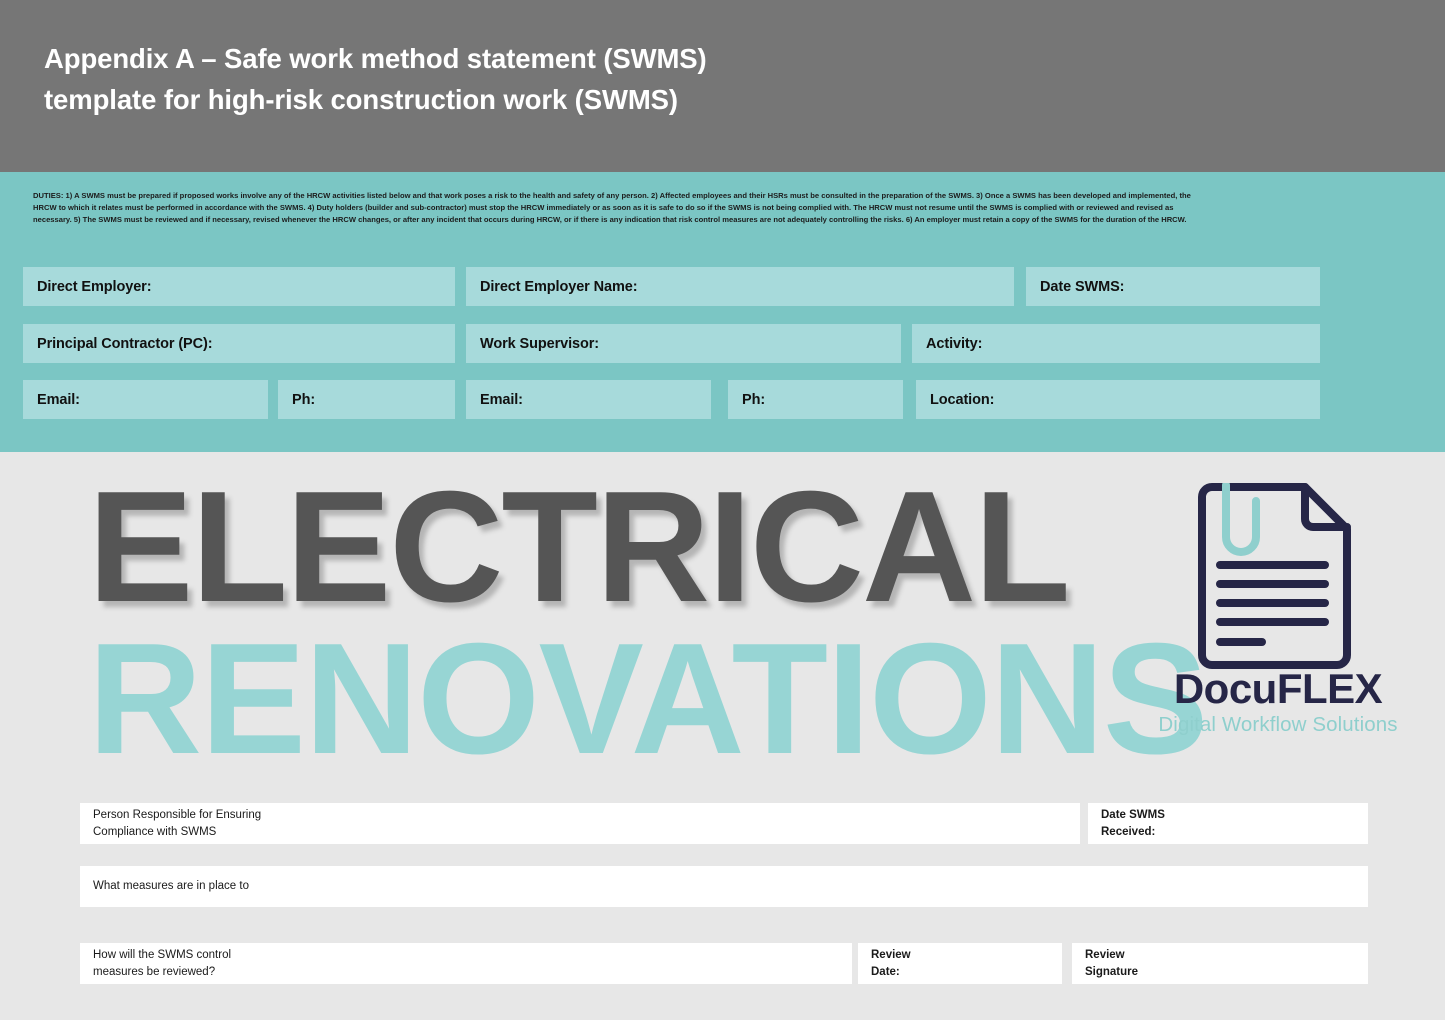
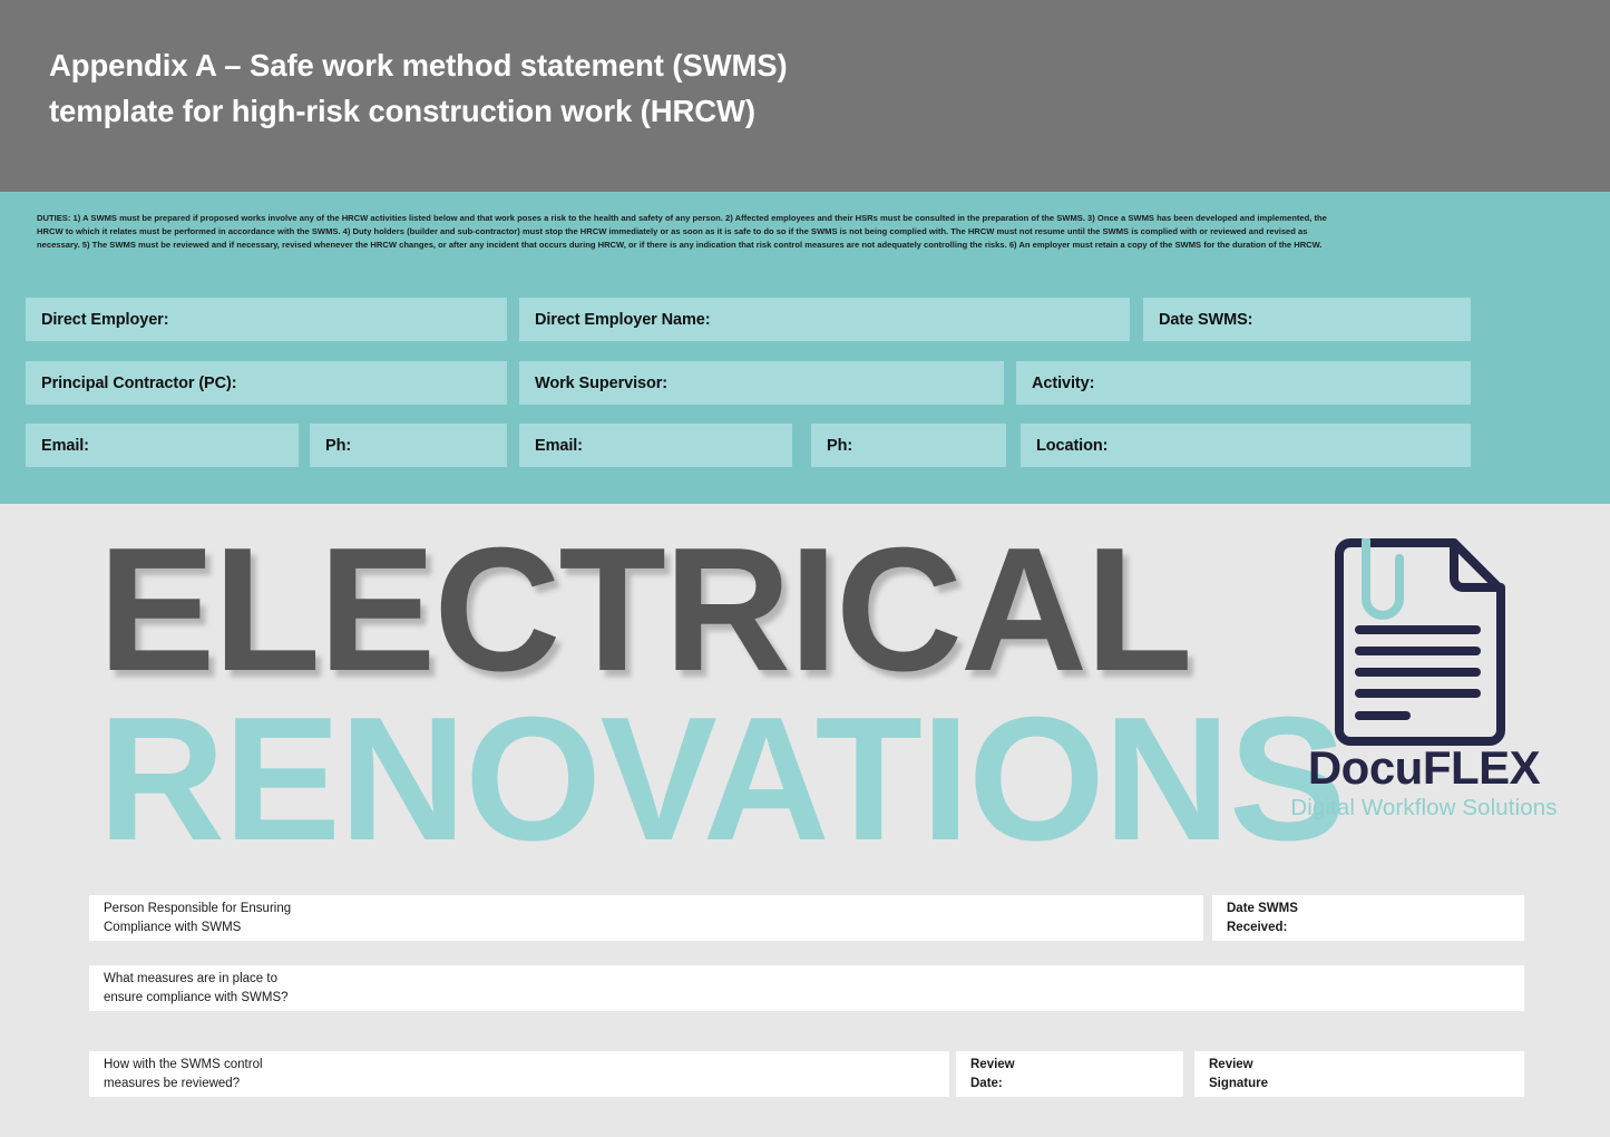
  Appendix A – Safe work method statement (SWMS)
- template for high-risk construction work (SWMS)
+ template for high-risk construction work (HRCW)
  DUTIES: 1) A SWMS must be prepared if proposed works involve any of the HRCW activities listed below and that work poses a risk to the health and safety of any person. 2) Affected employees and their HSRs must be consulted in the preparation of the SWMS. 3) Once a SWMS has been developed and implemented, the HRCW to which it relates must be performed in accordance with the SWMS. 4) Duty holders (builder and sub-contractor) must stop the HRCW immediately or as soon as it is safe to do so if the SWMS is not being complied with. The HRCW must not resume until the SWMS is complied with or reviewed and revised as necessary. 5) The SWMS must be reviewed and if necessary, revised whenever the HRCW changes, or after any incident that occurs during HRCW, or if there is any indication that risk control measures are not adequately controlling the risks. 6) An employer must retain a copy of the SWMS for the duration of the HRCW.
  Direct Employer:
  Direct Employer Name:
  Date SWMS:
  Principal Contractor (PC):
  Work Supervisor:
  Activity:
  Email:
  Ph:
  Email:
  Ph:
  Location:
  ELECTRICAL
  RENOVATIONS
  DocuFLEX
  Digital Workflow Solutions
  Person Responsible for Ensuring
  Compliance with SWMS
  Date SWMS
  Received:
  What measures are in place to
+ ensure compliance with SWMS?
- How will the SWMS control
+ How with the SWMS control
  measures be reviewed?
  Review
  Date:
  Review
  Signature
